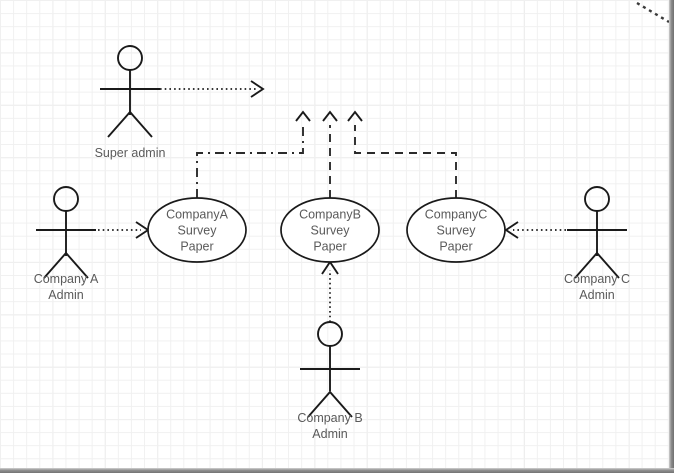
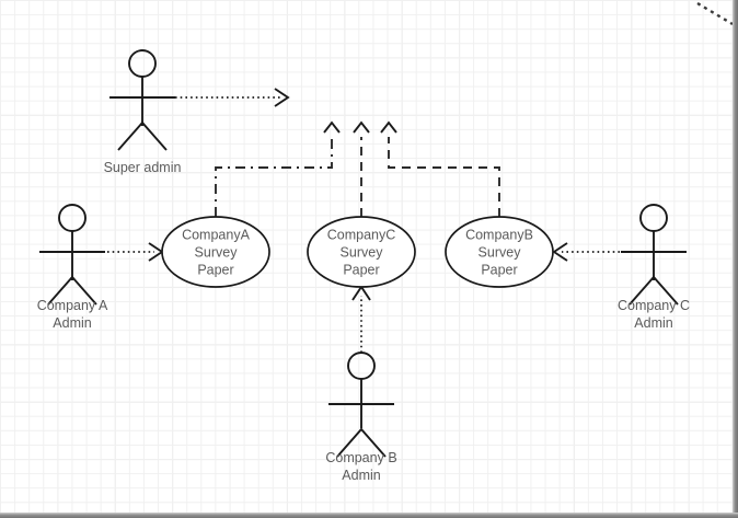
  CompanyA
  Survey
  Paper
- CompanyB
+ CompanyC
  Survey
  Paper
- CompanyC
+ CompanyB
  Survey
  Paper
  Super admin
  Company A
  Admin
  Company C
  Admin
  Company B
  Admin
